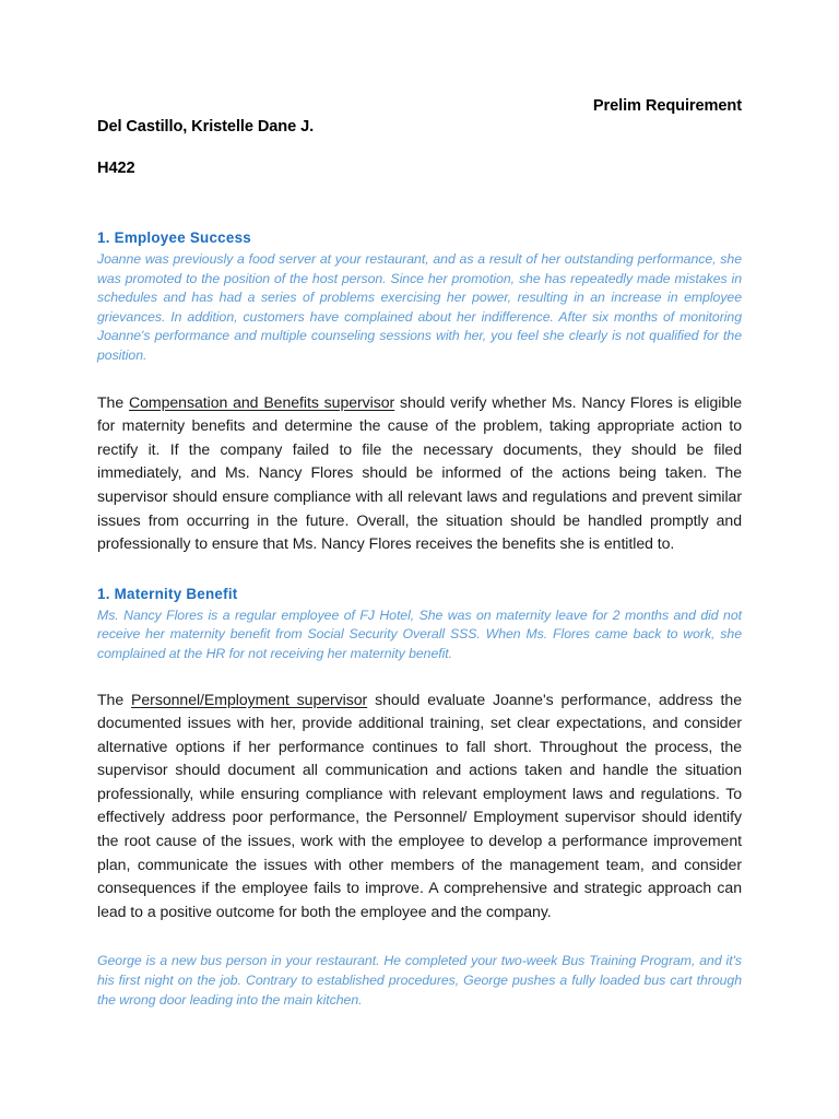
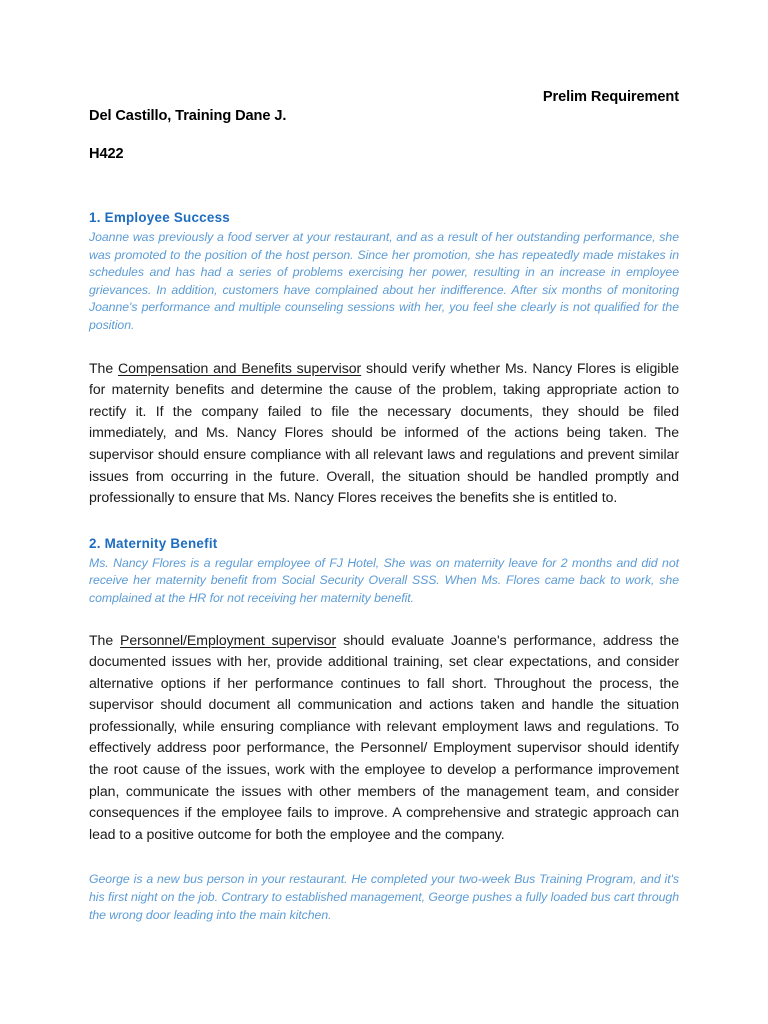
- Del Castillo, Kristelle Dane J.
+ Del Castillo, Training Dane J.
  H422
  Prelim Requirement
  1. Employee Success
  Joanne was previously a food server at your restaurant, and as a result of her outstanding performance, she was promoted to the position of the host person. Since her promotion, she has repeatedly made mistakes in schedules and has had a series of problems exercising her power, resulting in an increase in employee grievances. In addition, customers have complained about her indifference. After six months of monitoring Joanne's performance and multiple counseling sessions with her, you feel she clearly is not qualified for the position.
  The Compensation and Benefits supervisor should verify whether Ms. Nancy Flores is eligible for maternity benefits and determine the cause of the problem, taking appropriate action to rectify it. If the company failed to file the necessary documents, they should be filed immediately, and Ms. Nancy Flores should be informed of the actions being taken. The supervisor should ensure compliance with all relevant laws and regulations and prevent similar issues from occurring in the future. Overall, the situation should be handled promptly and professionally to ensure that Ms. Nancy Flores receives the benefits she is entitled to.
- 1. Maternity Benefit
+ 2. Maternity Benefit
  Ms. Nancy Flores is a regular employee of FJ Hotel, She was on maternity leave for 2 months and did not receive her maternity benefit from Social Security Overall SSS. When Ms. Flores came back to work, she complained at the HR for not receiving her maternity benefit.
  The Personnel/Employment supervisor should evaluate Joanne's performance, address the documented issues with her, provide additional training, set clear expectations, and consider alternative options if her performance continues to fall short. Throughout the process, the supervisor should document all communication and actions taken and handle the situation professionally, while ensuring compliance with relevant employment laws and regulations. To effectively address poor performance, the Personnel/ Employment supervisor should identify the root cause of the issues, work with the employee to develop a performance improvement plan, communicate the issues with other members of the management team, and consider consequences if the employee fails to improve. A comprehensive and strategic approach can lead to a positive outcome for both the employee and the company.
- George is a new bus person in your restaurant. He completed your two-week Bus Training Program, and it's his first night on the job. Contrary to established procedures, George pushes a fully loaded bus cart through the wrong door leading into the main kitchen.
+ George is a new bus person in your restaurant. He completed your two-week Bus Training Program, and it's his first night on the job. Contrary to established management, George pushes a fully loaded bus cart through the wrong door leading into the main kitchen.
